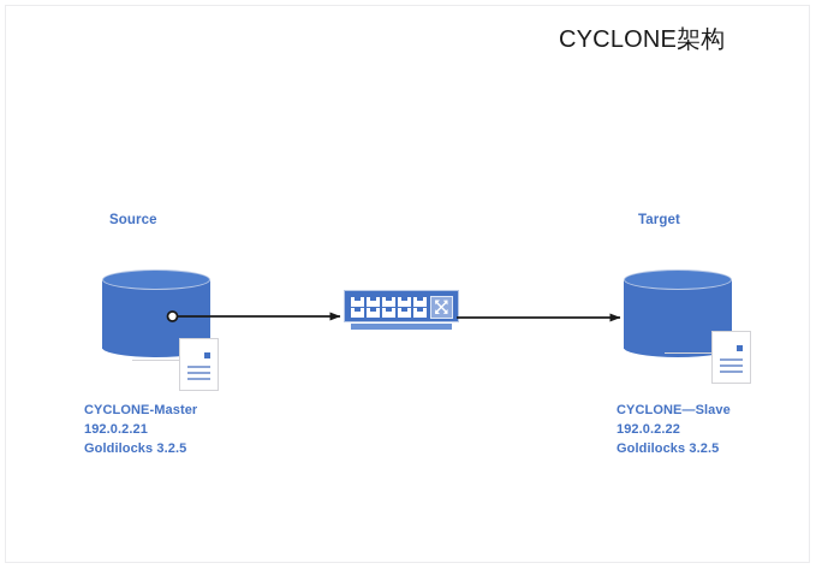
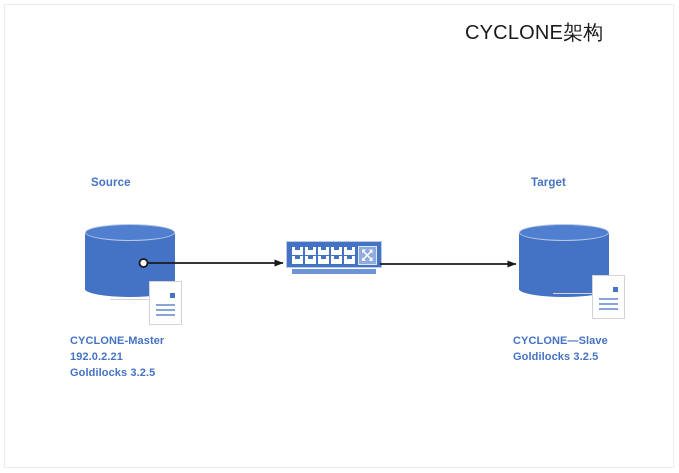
  CYCLONE架构
  Source
  CYCLONE-Master
  192.0.2.21
  Goldilocks 3.2.5
  Target
  CYCLONE—Slave
- 192.0.2.22
  Goldilocks 3.2.5
